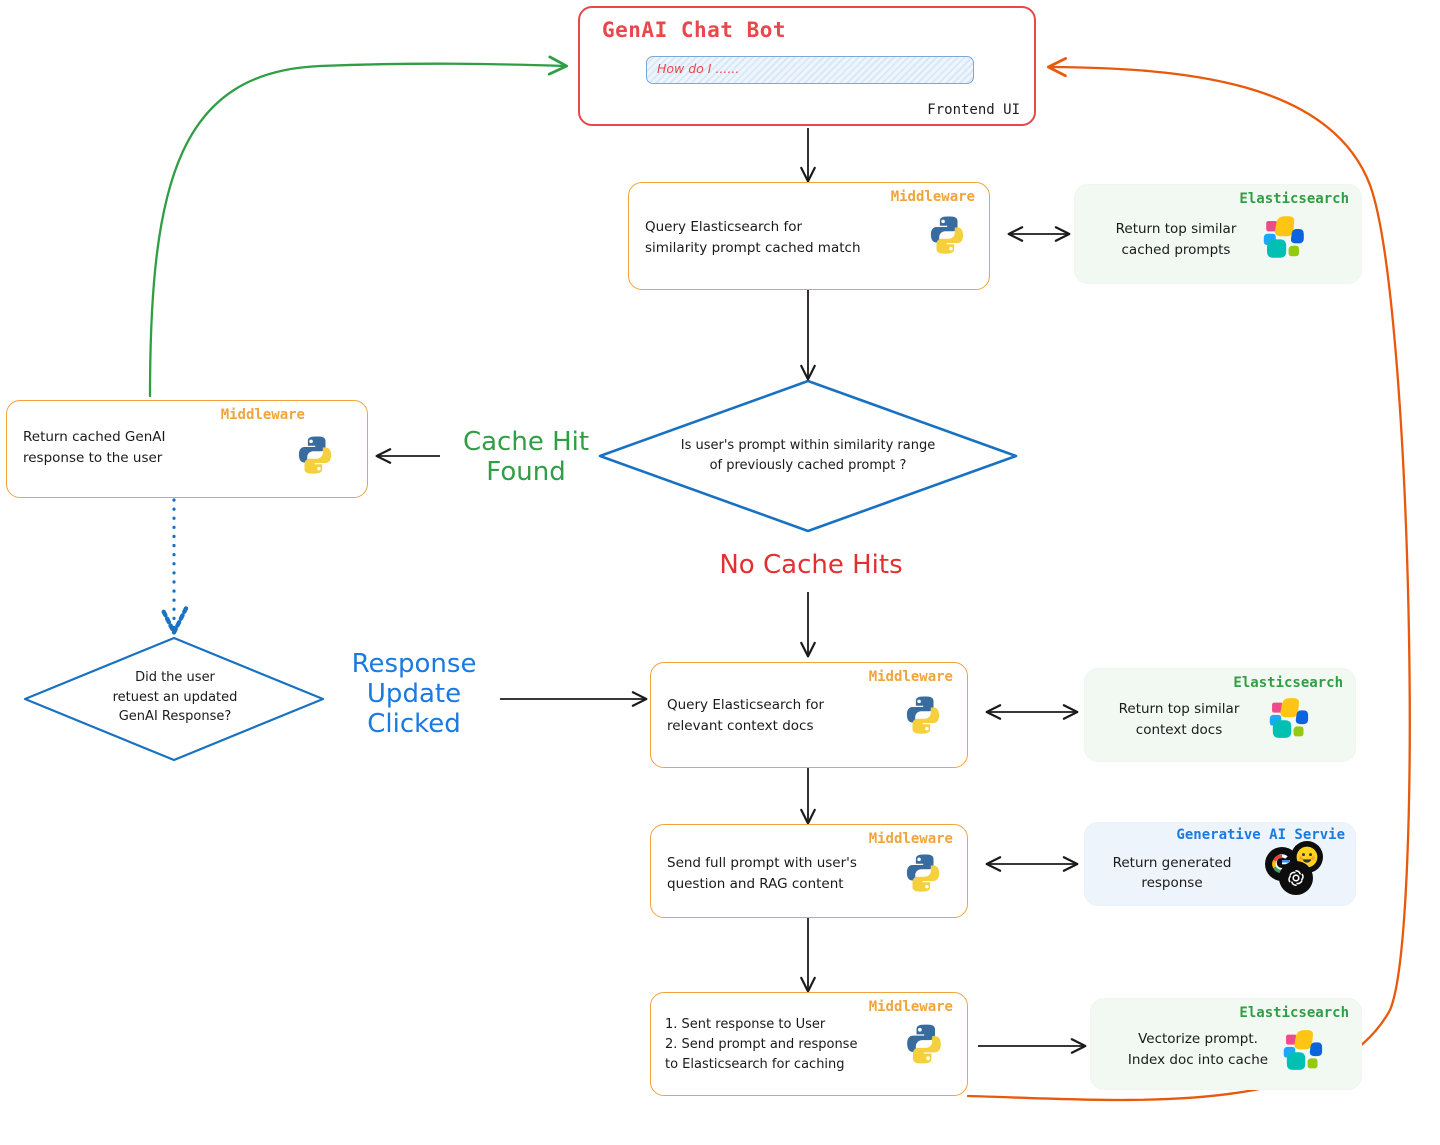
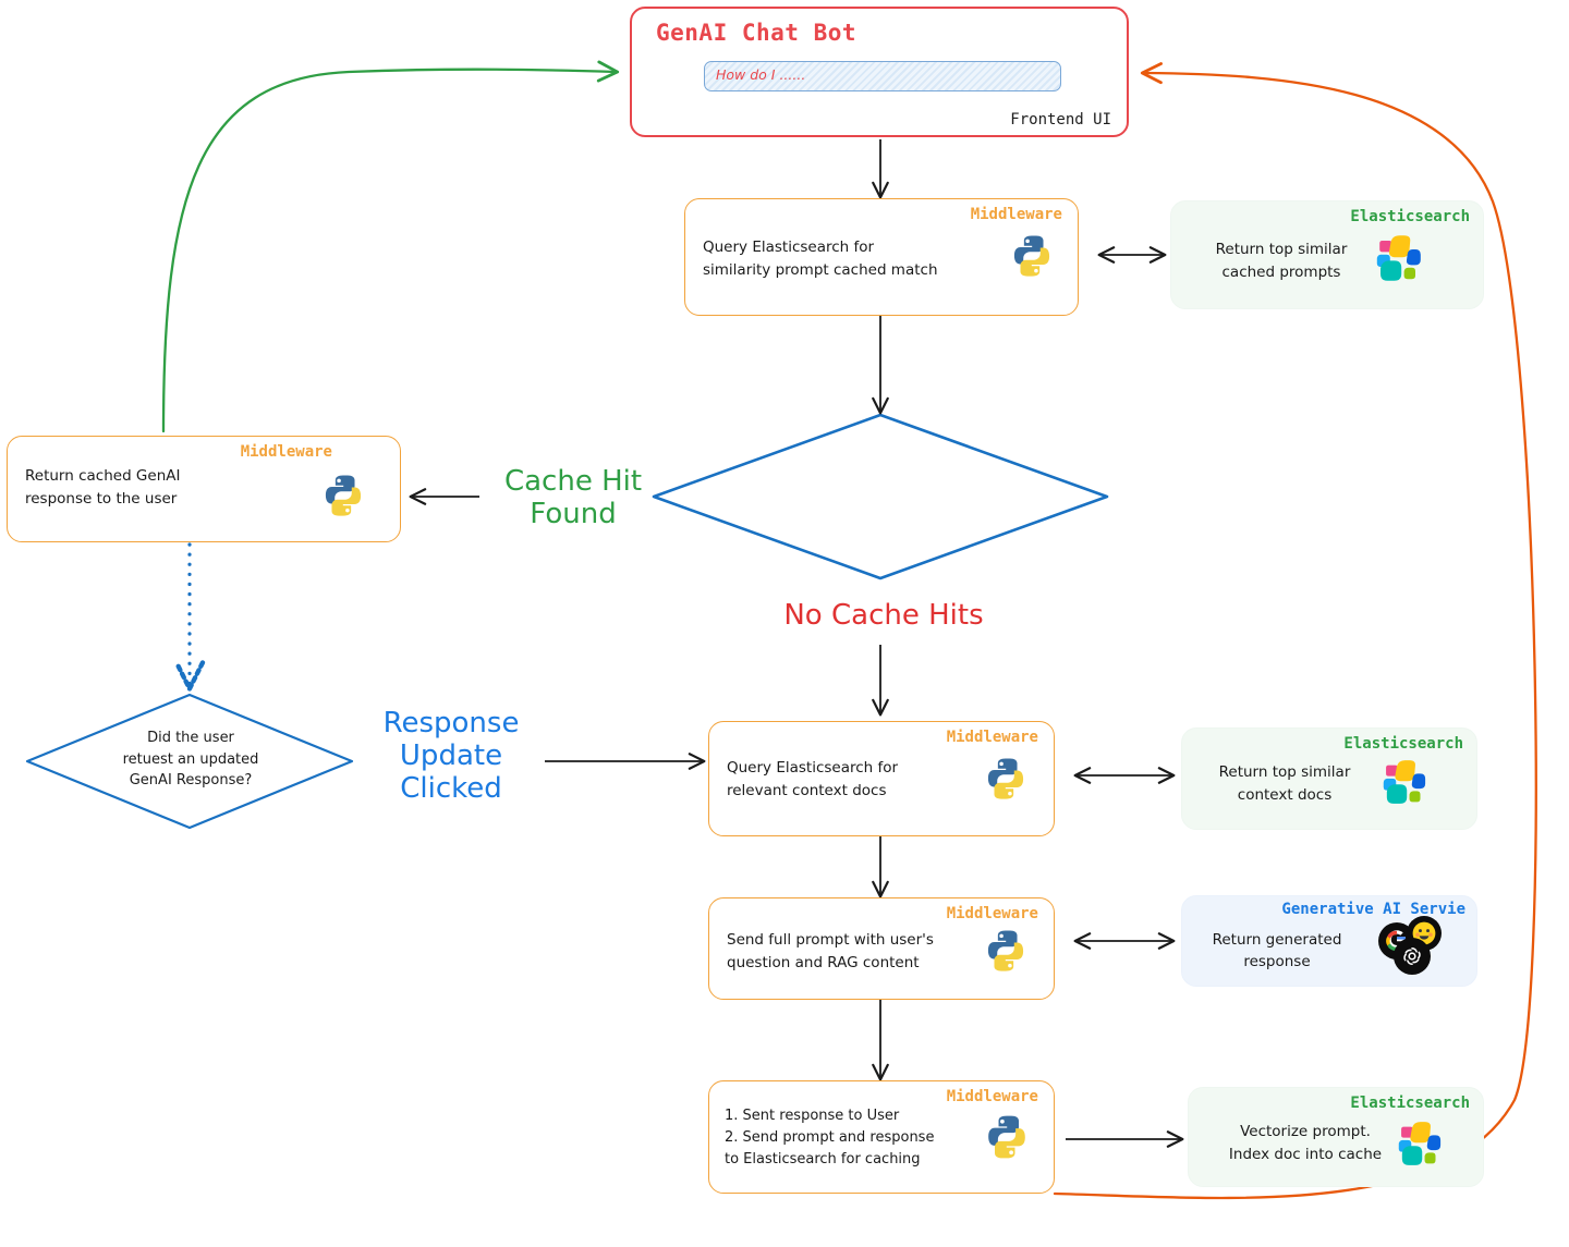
  GenAI Chat Bot
  How do I ......
  Frontend UI
  Middleware
  Query Elasticsearch for
  similarity prompt cached match
  Elasticsearch
  Return top similar
  cached prompts
  Middleware
  Return cached GenAI
  response to the user
  Middleware
  Query Elasticsearch for
  relevant context docs
  Elasticsearch
  Return top similar
  context docs
  Middleware
  Send full prompt with user's
  question and RAG content
  Generative AI Servie
  Return generated
  response
  Middleware
  1. Sent response to User
  2. Send prompt and response
  to Elasticsearch for caching
  Elasticsearch
  Vectorize prompt.
  Index doc into cache
- Is user's prompt within similarity range
- of previously cached prompt ?
  Did the user
  retuest an updated
  GenAI Response?
  Cache Hit
  Found
  No Cache Hits
  Response
  Update
  Clicked
